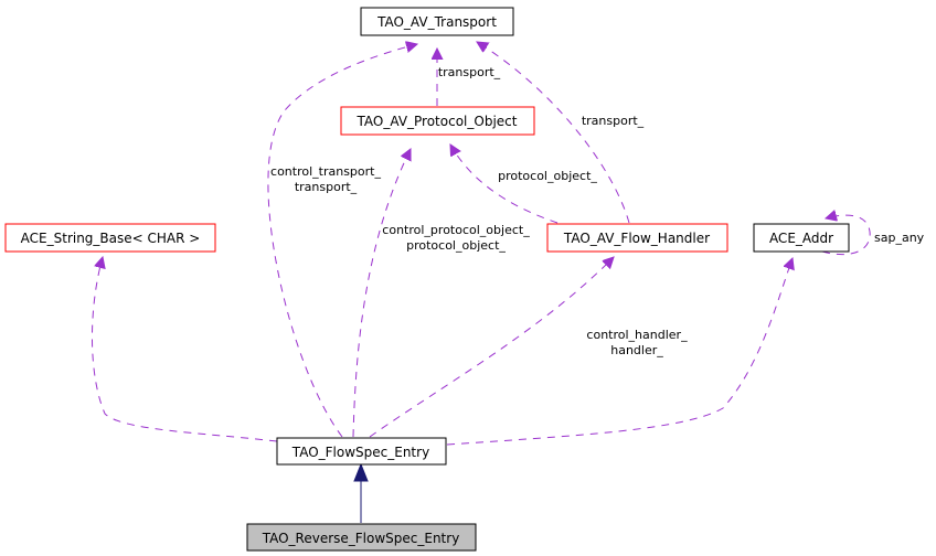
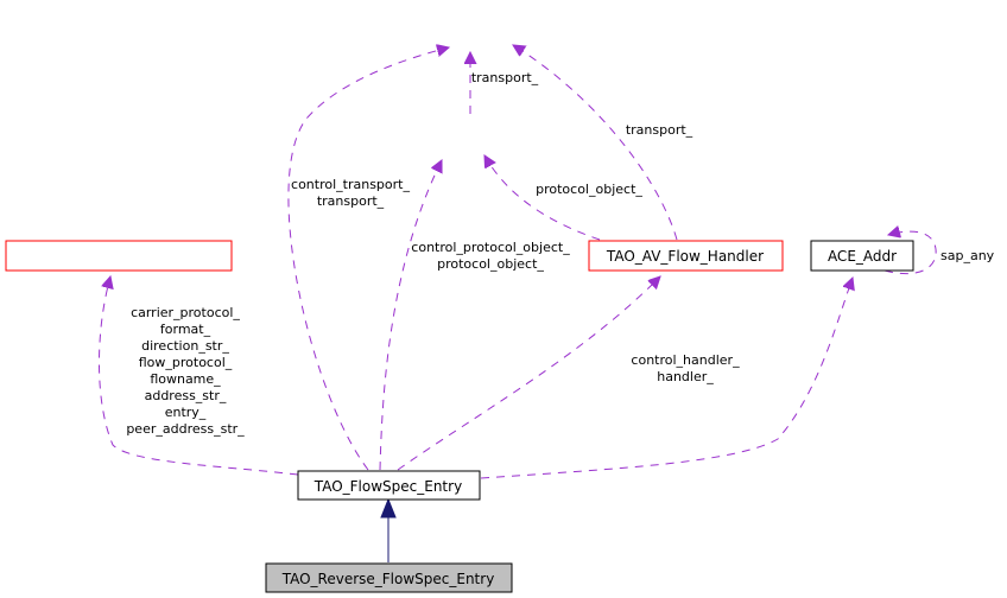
- TAO_AV_Transport
- TAO_AV_Protocol_Object
- ACE_String_Base< CHAR >
  TAO_AV_Flow_Handler
  ACE_Addr
  TAO_FlowSpec_Entry
  TAO_Reverse_FlowSpec_Entry
  transport_
  transport_
  protocol_object_
  control_transport_
  transport_
  control_protocol_object_
  protocol_object_
+ carrier_protocol_
+ format_
+ direction_str_
+ flow_protocol_
+ flowname_
+ address_str_
+ entry_
+ peer_address_str_
  control_handler_
  handler_
  sap_any
